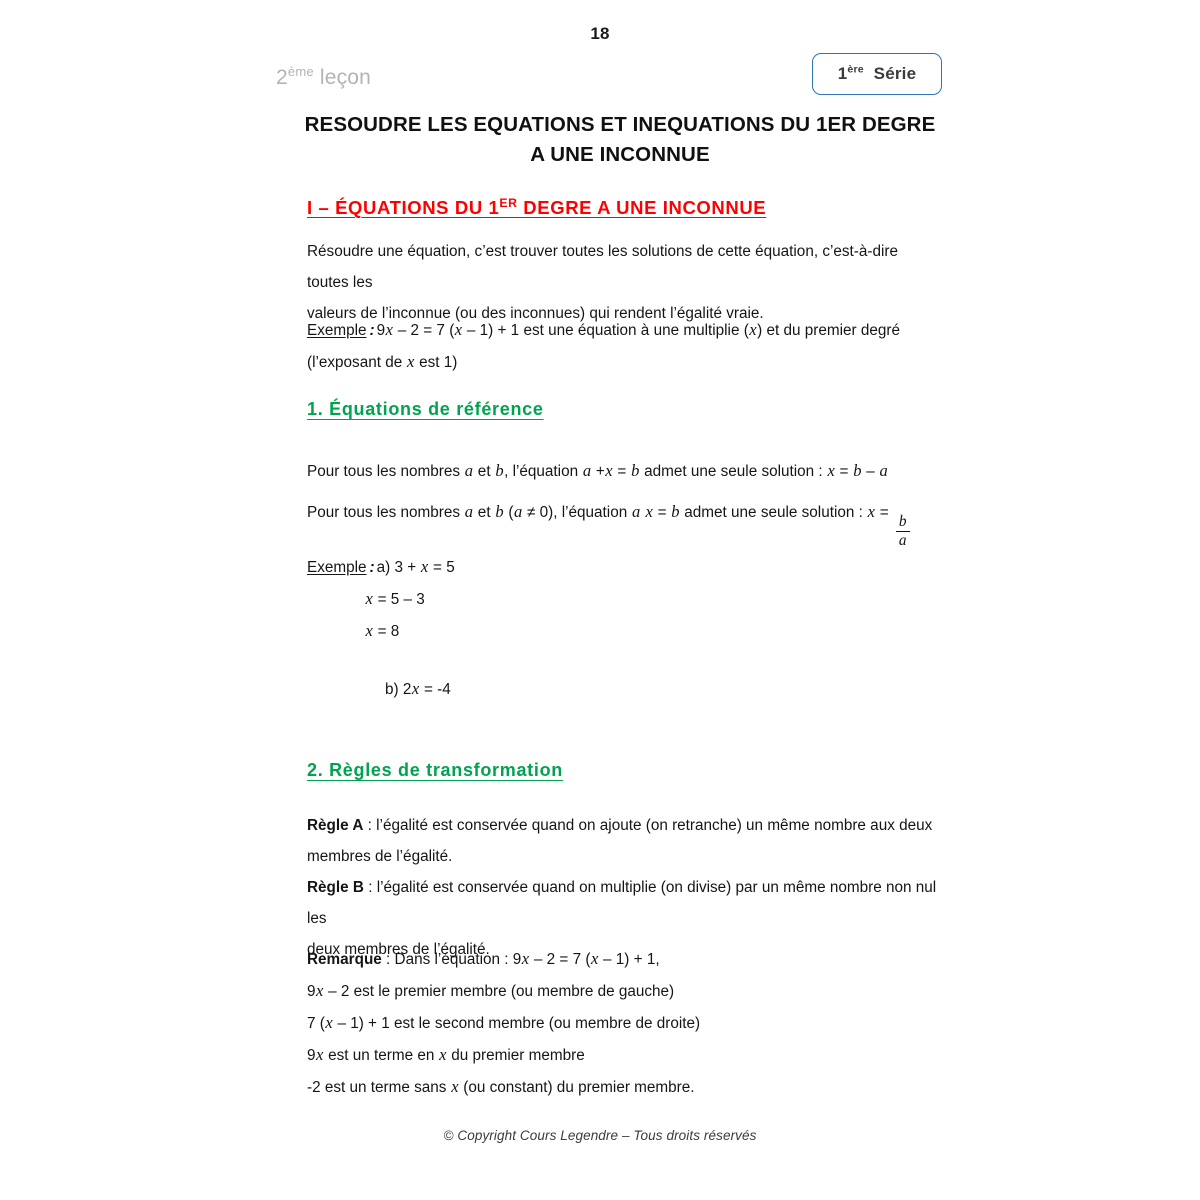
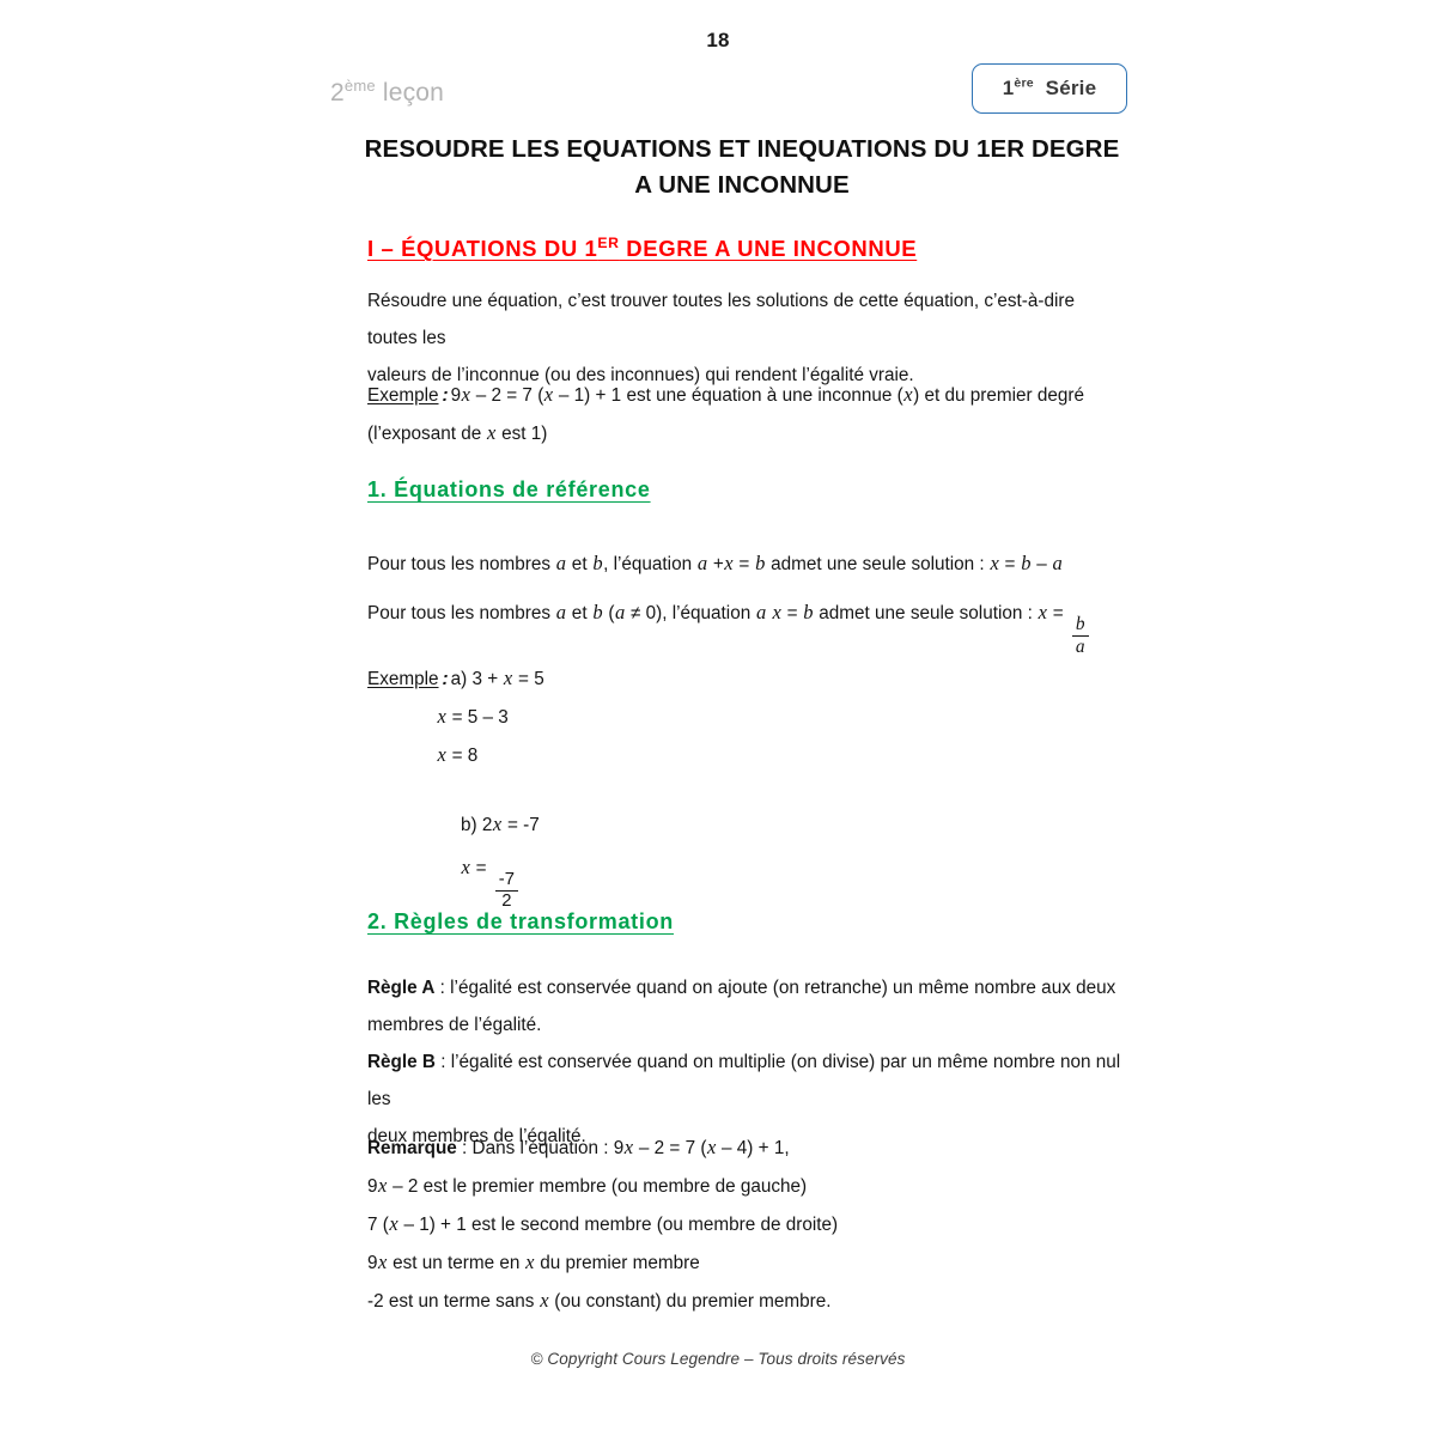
  18
  2ème leçon
  1ère Série
  RESOUDRE LES EQUATIONS ET INEQUATIONS DU 1ER DEGRE
  A UNE INCONNUE
  I – ÉQUATIONS DU 1ER DEGRE A UNE INCONNUE
  Résoudre une équation, c’est trouver toutes les solutions de cette équation, c’est-à-dire toutes les
  valeurs de l’inconnue (ou des inconnues) qui rendent l’égalité vraie.
- Exemple :9x – 2 = 7 (x – 1) + 1 est une équation à une multiplie (x) et du premier degré
+ Exemple :9x – 2 = 7 (x – 1) + 1 est une équation à une inconnue (x) et du premier degré
  (l’exposant de x est 1)
  1. Équations de référence
  Pour tous les nombres a et b, l’équation a +x = b admet une seule solution : x = b – a
  Pour tous les nombres a et b (a ≠ 0), l’équation a x = b admet une seule solution : x =
  b
  a
  Exemple :a) 3 + x = 5
  x = 5 – 3
  x = 8
- b) 2x = -4
+ b) 2x = -7
+ x =
+ -7
+ 2
  2. Règles de transformation
  Règle A : l’égalité est conservée quand on ajoute (on retranche) un même nombre aux deux
  membres de l’égalité.
  Règle B : l’égalité est conservée quand on multiplie (on divise) par un même nombre non nul les
  deux membres de l’égalité.
- Remarque : Dans l’équation : 9x – 2 = 7 (x – 1) + 1,
+ Remarque : Dans l’équation : 9x – 2 = 7 (x – 4) + 1,
  9x – 2 est le premier membre (ou membre de gauche)
  7 (x – 1) + 1 est le second membre (ou membre de droite)
  9x est un terme en x du premier membre
  -2 est un terme sans x (ou constant) du premier membre.
  © Copyright Cours Legendre – Tous droits réservés
